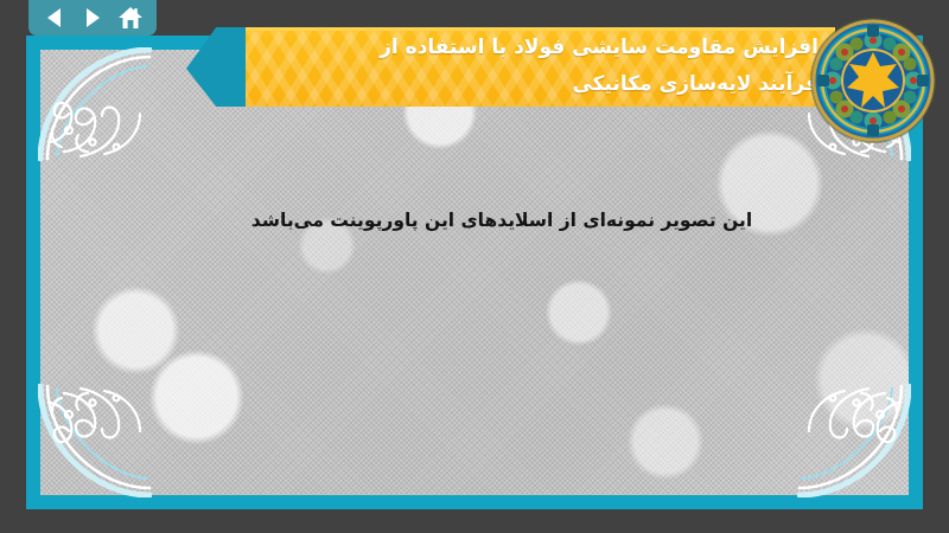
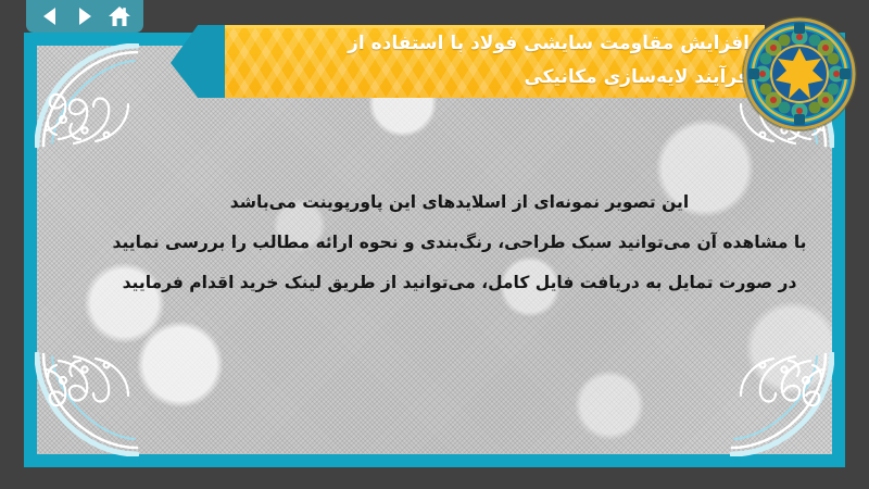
  این تصویر نمونه‌ای از اسلایدهای این پاورپوینت می‌باشد
+ با مشاهده آن می‌توانید سبک طراحی، رنگ‌بندی و نحوه ارائه مطالب را بررسی نمایید
+ در صورت تمایل به دریافت فایل کامل، می‌توانید از طریق لینک خرید اقدام فرمایید
  افزایش مقاومت سایشی فولاد با استفاده از
  رآیند لایه‌سازی مکانیکی
